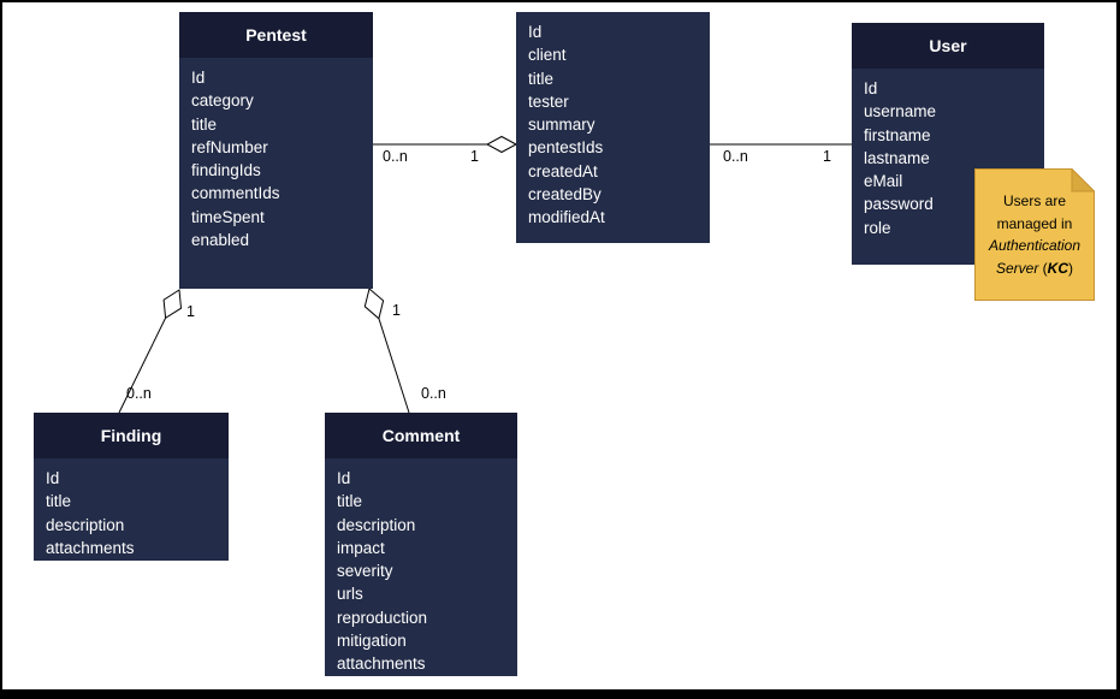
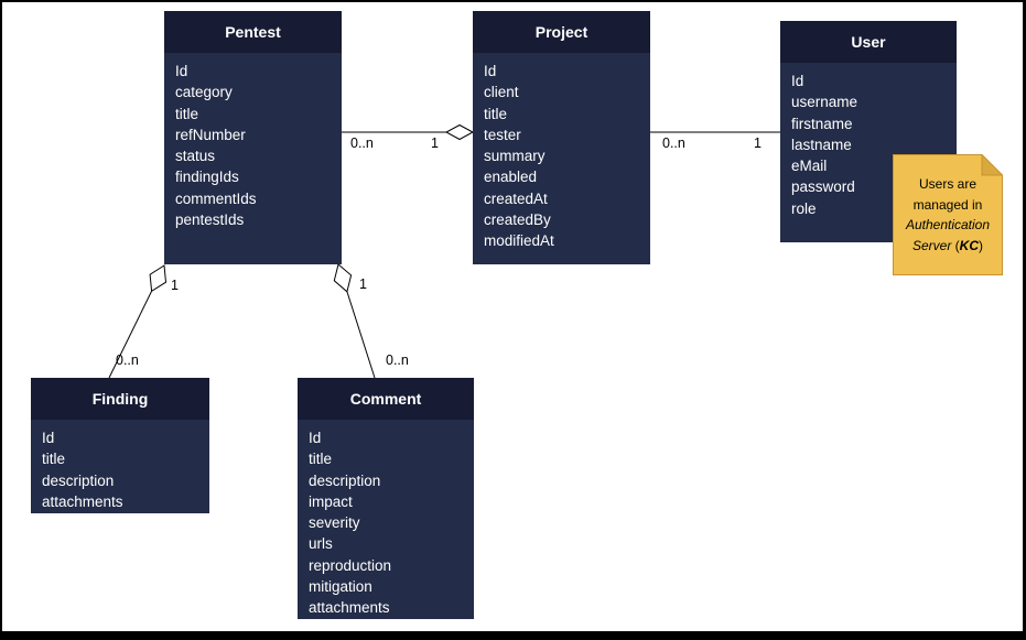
  Pentest
  Id
  category
  title
  refNumber
+ status
  findingIds
  commentIds
- timeSpent
- enabled
+ pentestIds
+ Project
  Id
  client
  title
  tester
  summary
- pentestIds
+ enabled
  createdAt
  createdBy
  modifiedAt
  User
  Id
  username
  firstname
  lastname
  eMail
  password
  role
  Finding
  Id
  title
  description
  attachments
  Comment
  Id
  title
  description
  impact
  severity
  urls
  reproduction
  mitigation
  attachments
  0..n
  1
  0..n
  1
  1
  0..n
  1
  0..n
  Users are
  managed in
  Authentication
  Server (KC)
